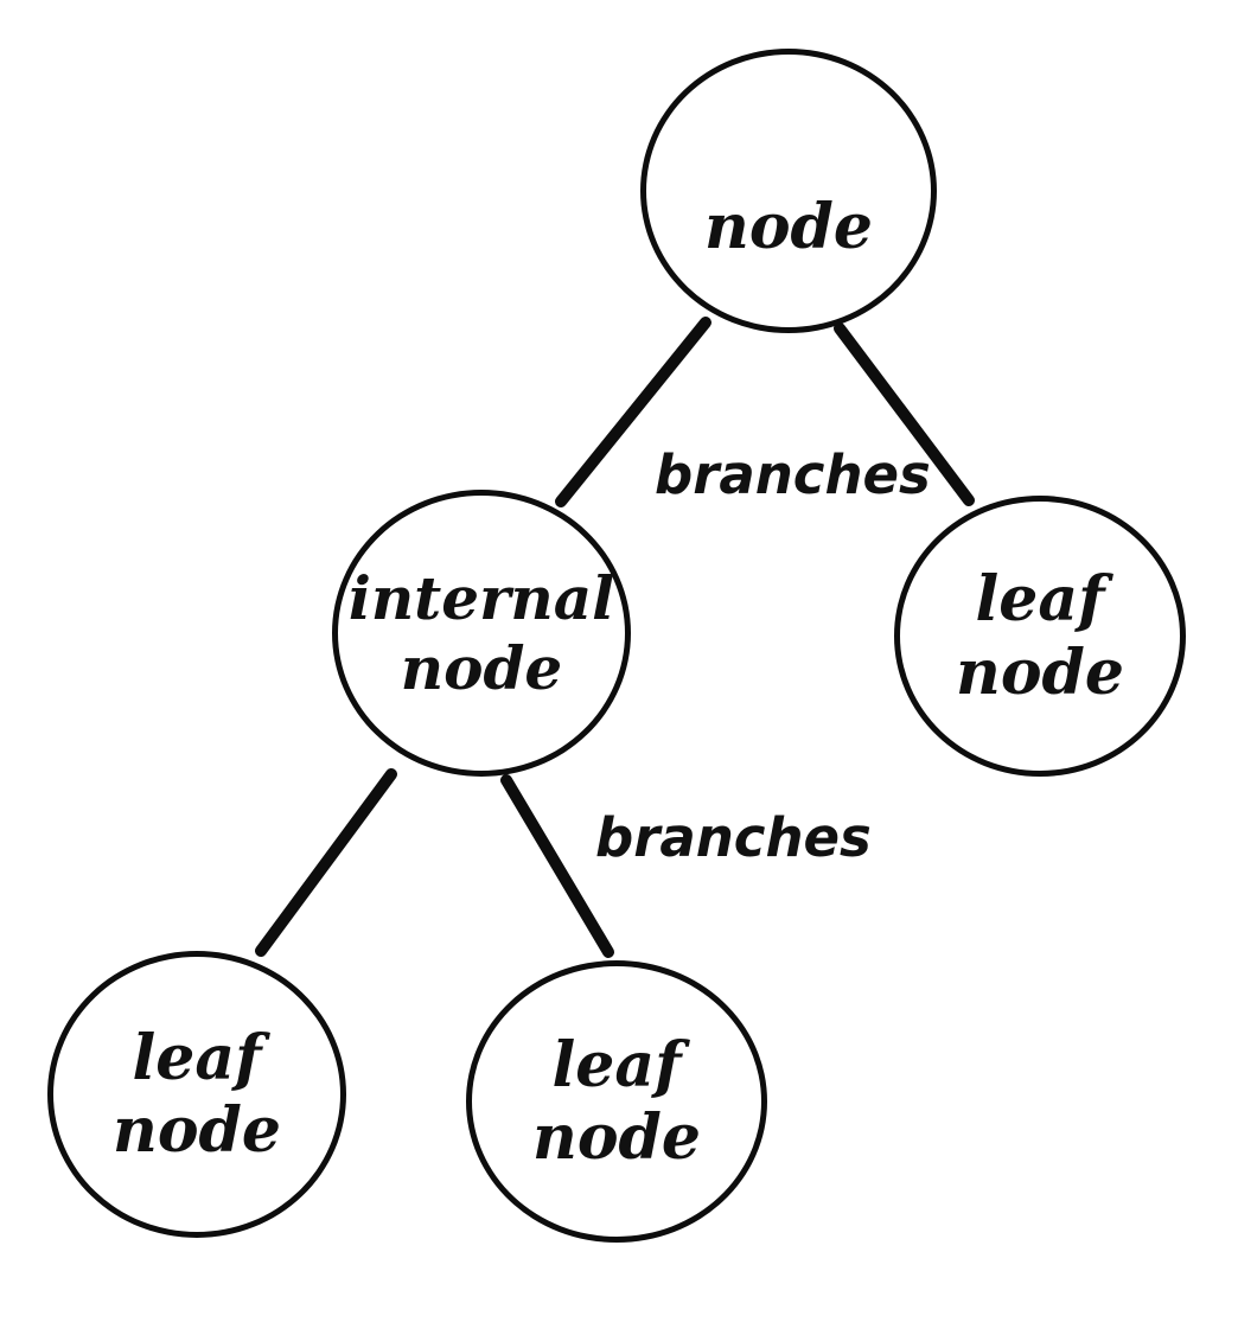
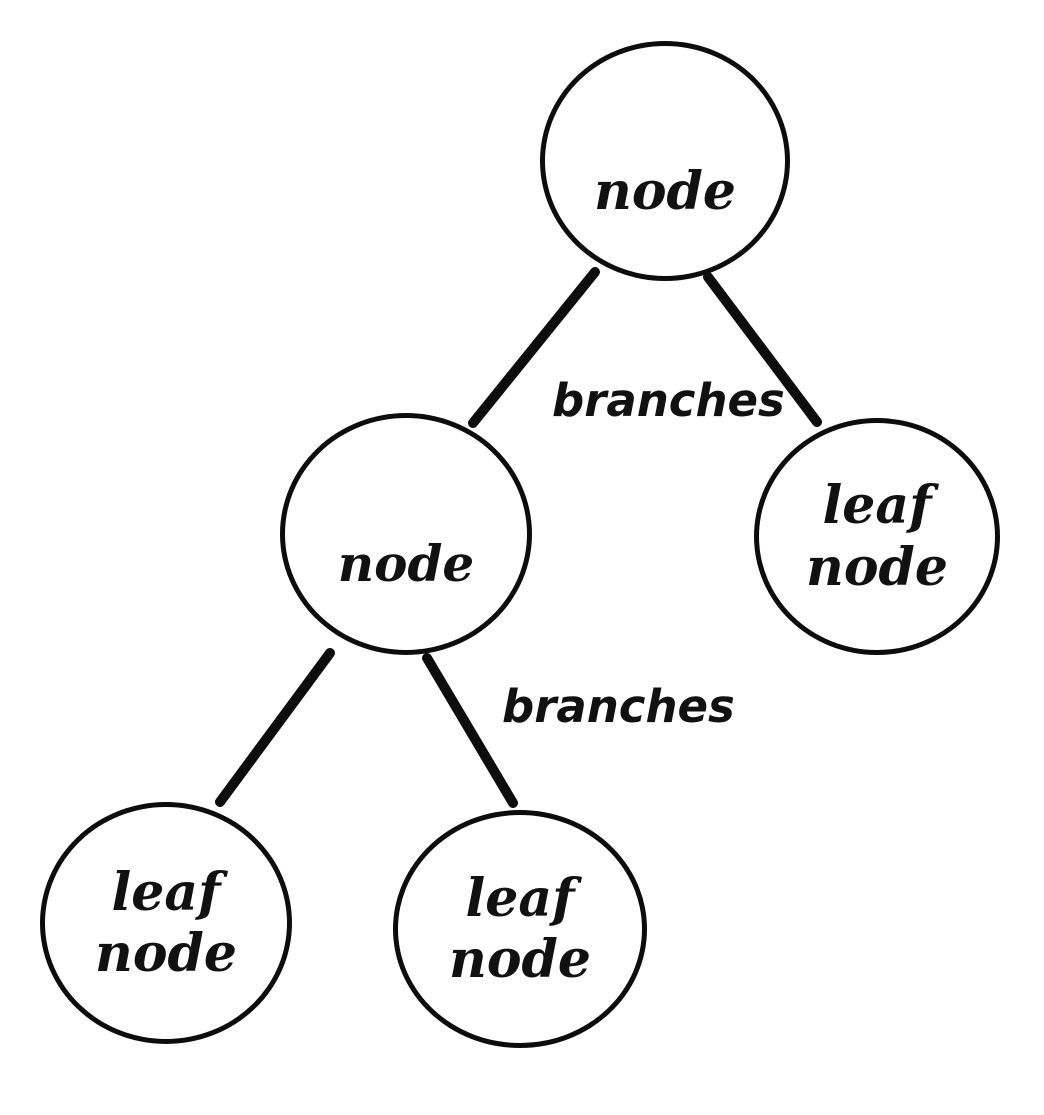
  node
- internal
  node
  leaf
  node
  leaf
  node
  leaf
  node
  branches
  branches
